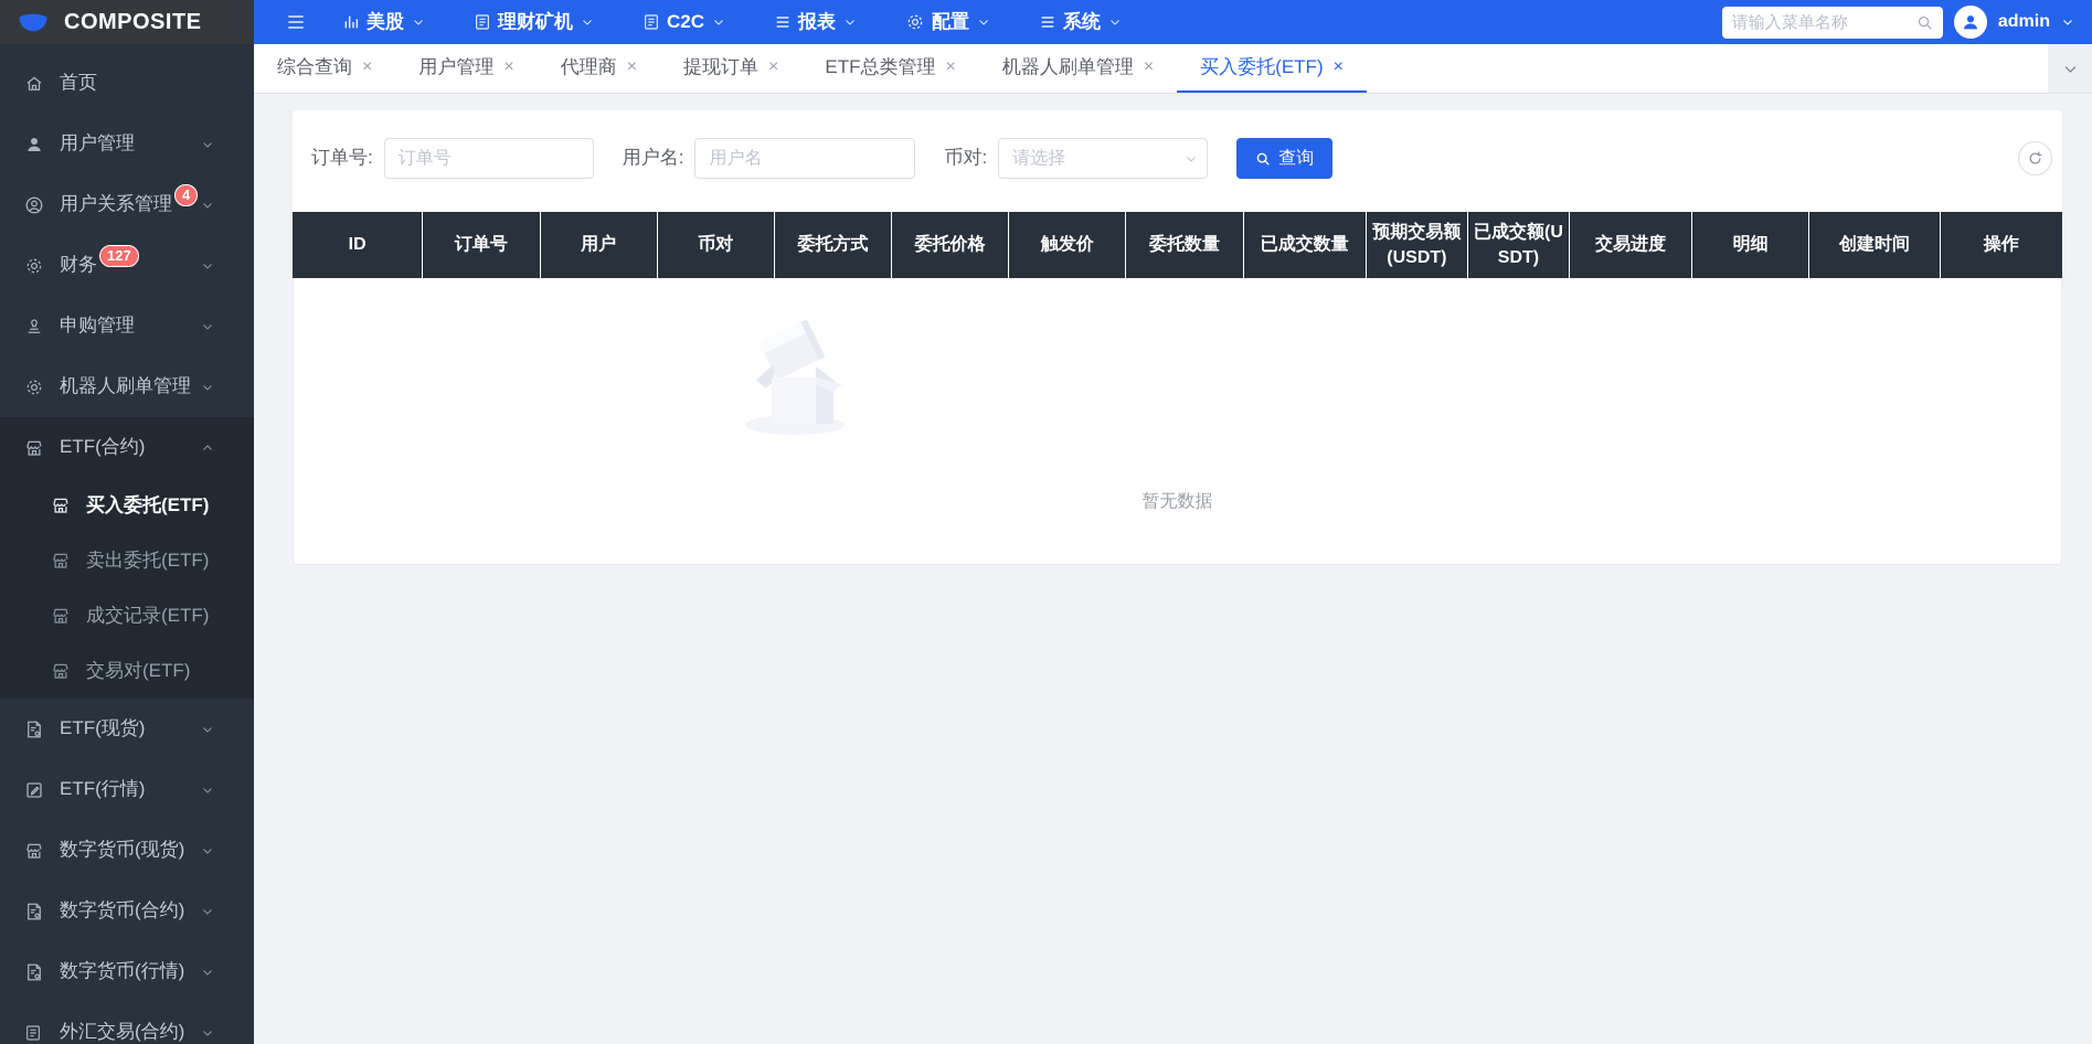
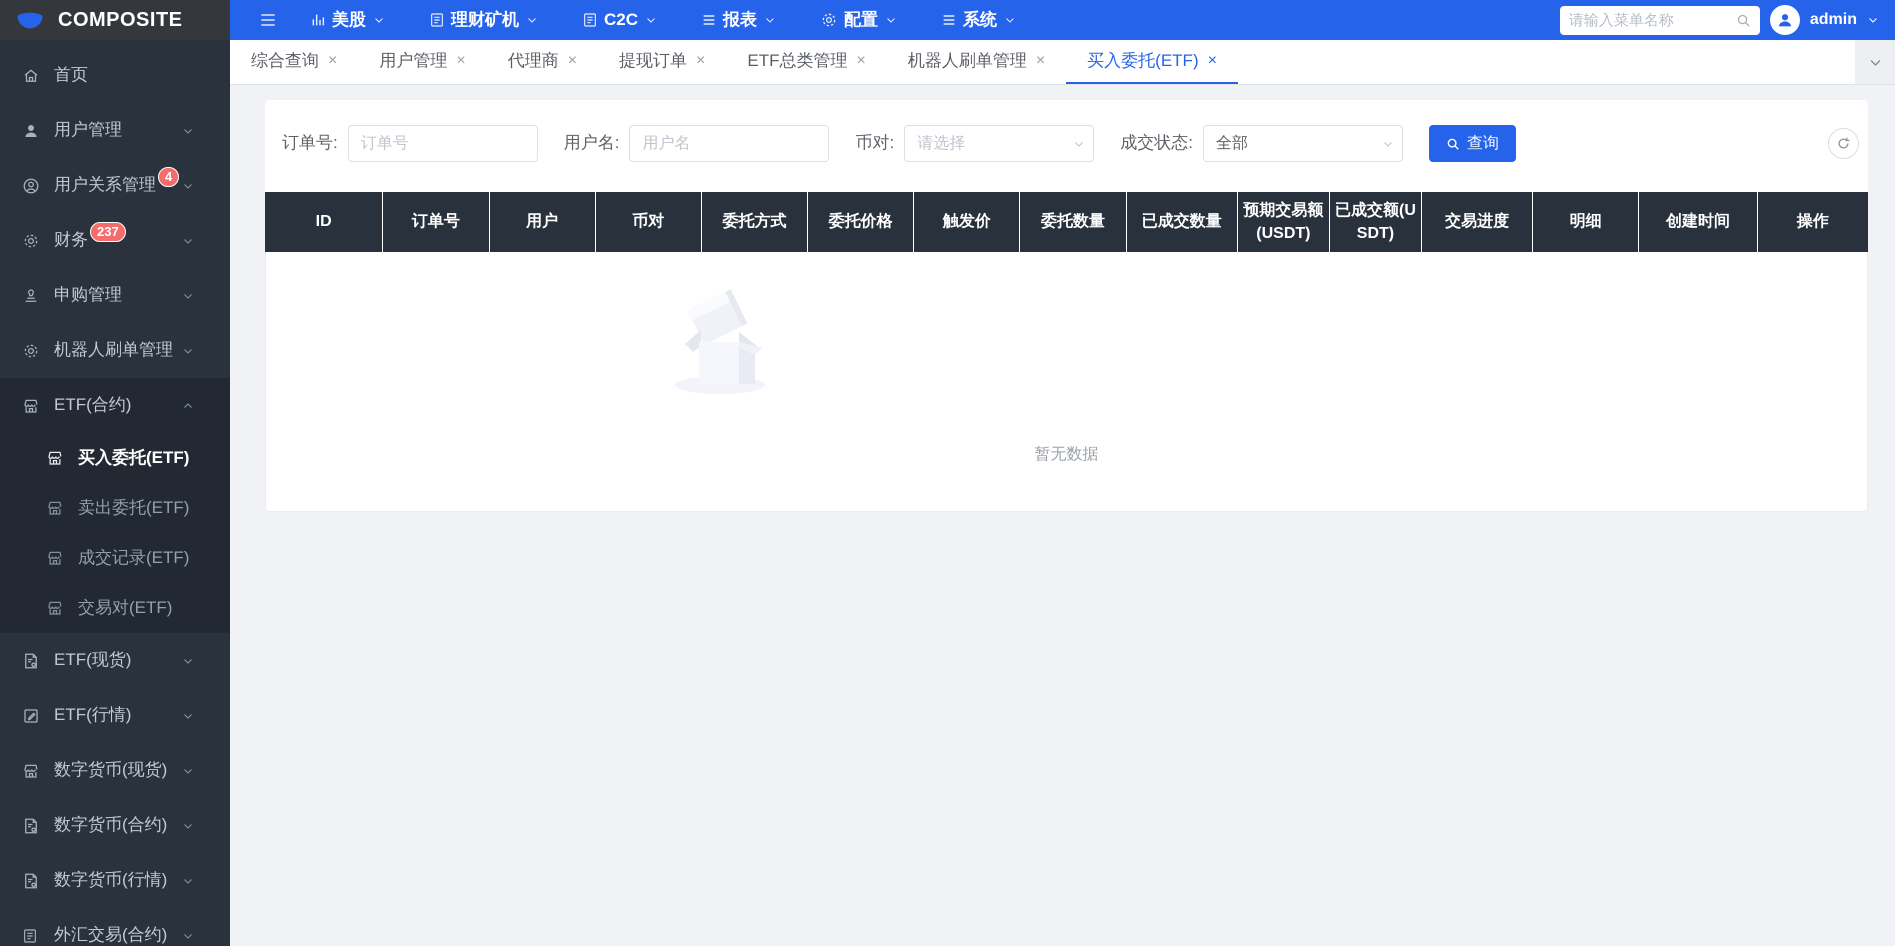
  COMPOSITE
  美股
  理财矿机
  C2C
  报表
  配置
  系统
  请输入菜单名称
  admin
  综合查询
  ×
  用户管理
  ×
  代理商
  ×
  提现订单
  ×
  ETF总类管理
  ×
  机器人刷单管理
  ×
  买入委托(ETF)
  ×
  首页
  用户管理
  用户关系管理
  4
  财务
- 127
+ 237
  申购管理
  机器人刷单管理
  ETF(合约)
  买入委托(ETF)
  卖出委托(ETF)
  成交记录(ETF)
  交易对(ETF)
  ETF(现货)
  ETF(行情)
  数字货币(现货)
  数字货币(合约)
  数字货币(行情)
  外汇交易(合约)
  订单号:
  订单号
  用户名:
  用户名
  币对:
  请选择
+ 成交状态:
+ 全部
  查询
  ID
  订单号
  用户
  币对
  委托方式
  委托价格
  触发价
  委托数量
  已成交数量
  预期交易额(USDT)
  已成交额(USDT)
  交易进度
  明细
  创建时间
  操作
  暂无数据
